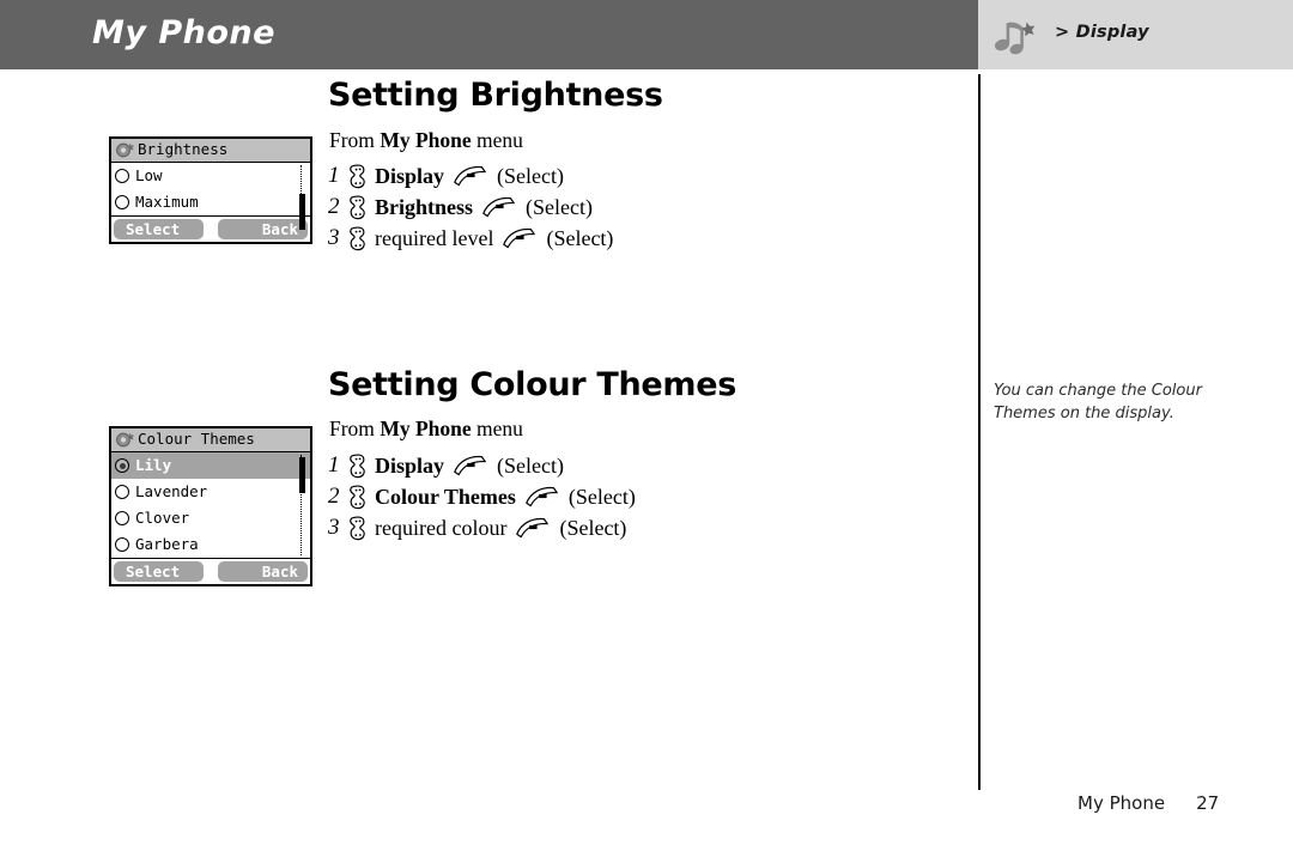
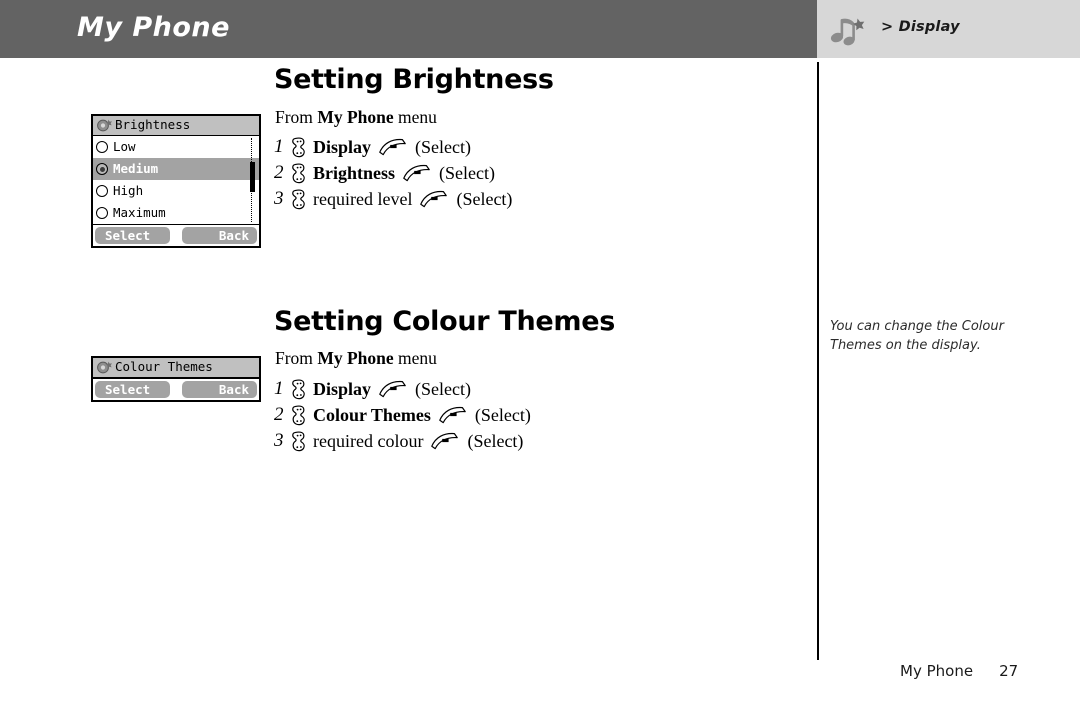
  My Phone
  > Display
  Setting Brightness
  From My Phone menu
  1
  Display
  (Select)
  2
  Brightness
  (Select)
  3
  required level
  (Select)
  Brightness
  Low
+ Medium
+ High
  Maximum
  Select
  Back
  Setting Colour Themes
  From My Phone menu
  1
  Display
  (Select)
  2
  Colour Themes
  (Select)
  3
  required colour
  (Select)
  Colour Themes
- Lily
- Lavender
- Clover
- Garbera
  Select
  Back
  You can change the Colour Themes on the display.
  My Phone
  27
